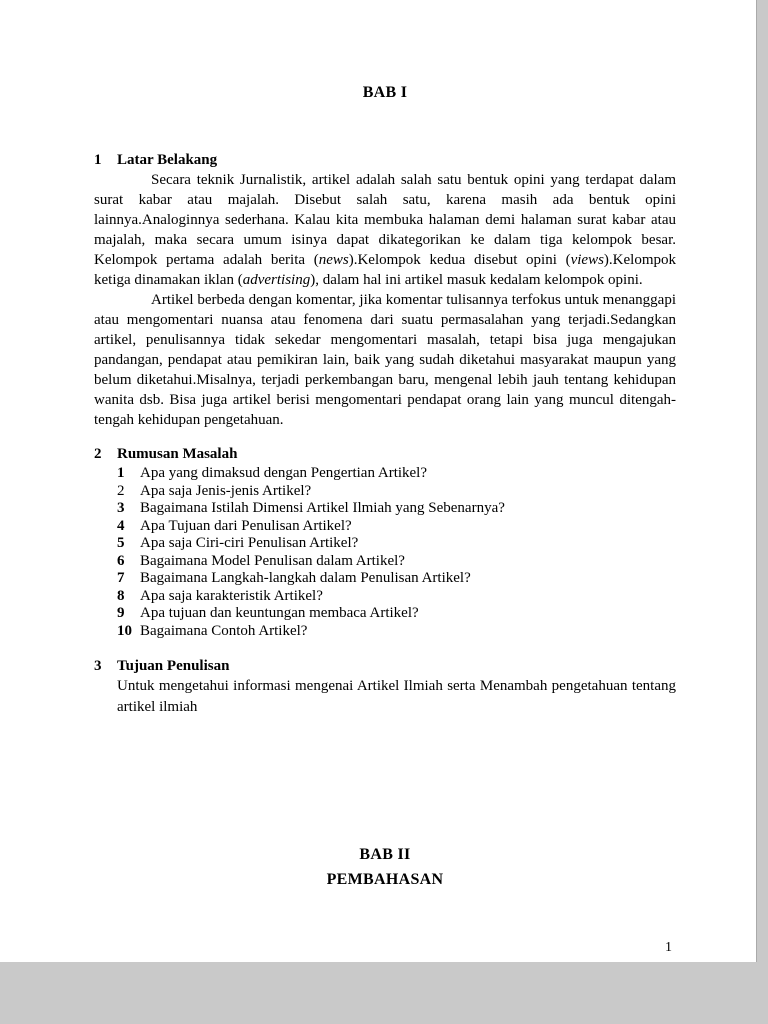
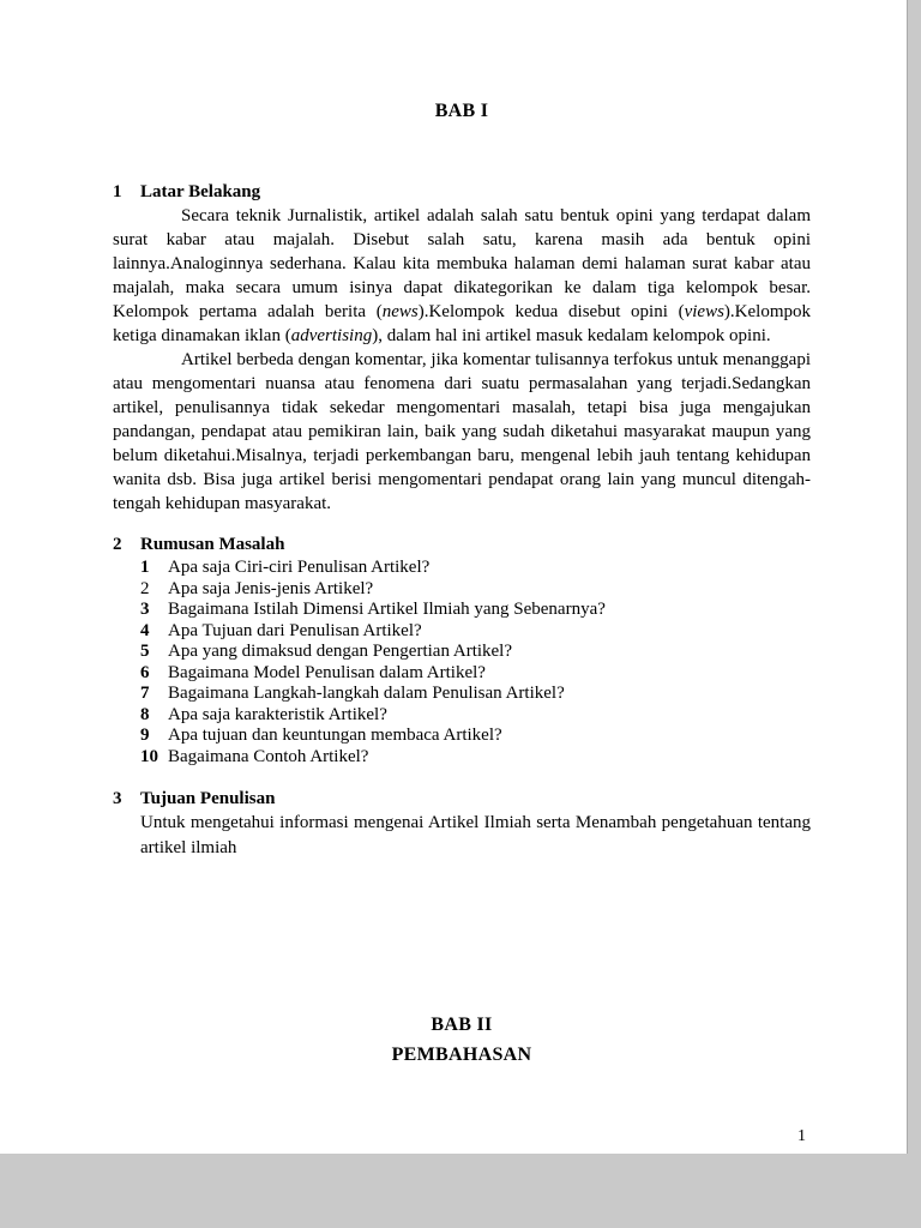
  BAB I
  1
  Latar Belakang
  Secara teknik Jurnalistik, artikel adalah salah satu bentuk opini yang terdapat dalam surat kabar atau majalah. Disebut salah satu, karena masih ada bentuk opini lainnya.Analoginnya sederhana. Kalau kita membuka halaman demi halaman surat kabar atau majalah, maka secara umum isinya dapat dikategorikan ke dalam tiga kelompok besar. Kelompok pertama adalah berita (news).Kelompok kedua disebut opini (views).Kelompok ketiga dinamakan iklan (advertising), dalam hal ini artikel masuk kedalam kelompok opini.
- Artikel berbeda dengan komentar, jika komentar tulisannya terfokus untuk menanggapi atau mengomentari nuansa atau fenomena dari suatu permasalahan yang terjadi.Sedangkan artikel, penulisannya tidak sekedar mengomentari masalah, tetapi bisa juga mengajukan pandangan, pendapat atau pemikiran lain, baik yang sudah diketahui masyarakat maupun yang belum diketahui.Misalnya, terjadi perkembangan baru, mengenal lebih jauh tentang kehidupan wanita dsb. Bisa juga artikel berisi mengomentari pendapat orang lain yang muncul ditengah- tengah kehidupan pengetahuan.
+ Artikel berbeda dengan komentar, jika komentar tulisannya terfokus untuk menanggapi atau mengomentari nuansa atau fenomena dari suatu permasalahan yang terjadi.Sedangkan artikel, penulisannya tidak sekedar mengomentari masalah, tetapi bisa juga mengajukan pandangan, pendapat atau pemikiran lain, baik yang sudah diketahui masyarakat maupun yang belum diketahui.Misalnya, terjadi perkembangan baru, mengenal lebih jauh tentang kehidupan wanita dsb. Bisa juga artikel berisi mengomentari pendapat orang lain yang muncul ditengah- tengah kehidupan masyarakat.
  2
  Rumusan Masalah
  1
- Apa yang dimaksud dengan Pengertian Artikel?
+ Apa saja Ciri-ciri Penulisan Artikel?
  2
  Apa saja Jenis-jenis Artikel?
  3
  Bagaimana Istilah Dimensi Artikel Ilmiah yang Sebenarnya?
  4
  Apa Tujuan dari Penulisan Artikel?
  5
- Apa saja Ciri-ciri Penulisan Artikel?
+ Apa yang dimaksud dengan Pengertian Artikel?
  6
  Bagaimana Model Penulisan dalam Artikel?
  7
  Bagaimana Langkah-langkah dalam Penulisan Artikel?
  8
  Apa saja karakteristik Artikel?
  9
  Apa tujuan dan keuntungan membaca Artikel?
  10
  Bagaimana Contoh Artikel?
  3
  Tujuan Penulisan
  Untuk mengetahui informasi mengenai Artikel Ilmiah serta Menambah pengetahuan tentang artikel ilmiah
  BAB II
  PEMBAHASAN
  1
